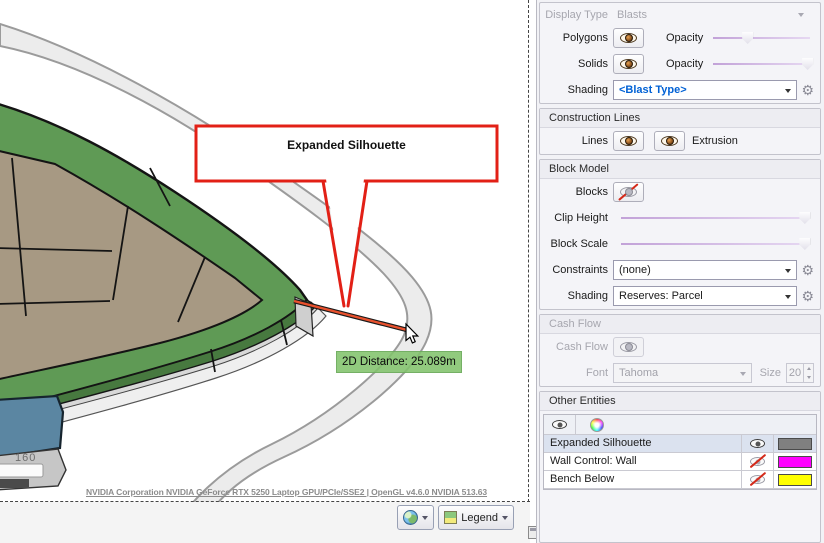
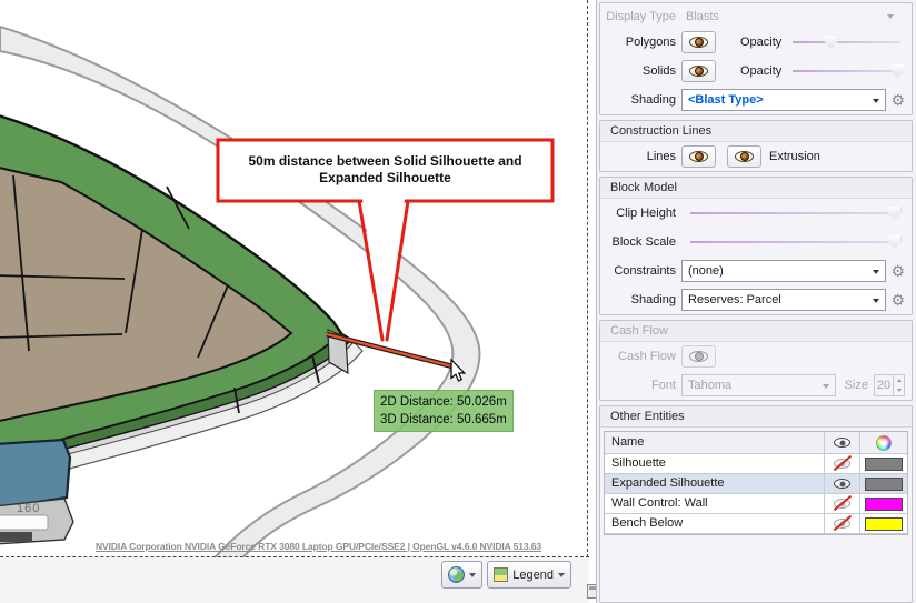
+ 50m distance between Solid Silhouette and
  Expanded Silhouette
- 2D Distance: 25.089m
+ 2D Distance: 50.026m
+ 3D Distance: 50.665m
  160
- NVIDIA Corporation NVIDIA GeForce RTX 5250 Laptop GPU/PCIe/SSE2 | OpenGL v4.6.0 NVIDIA 513.63
+ NVIDIA Corporation NVIDIA GeForce RTX 3080 Laptop GPU/PCIe/SSE2 | OpenGL v4.6.0 NVIDIA 513.63
  Legend
  Display Type
  Blasts
  Polygons
  Opacity
  Solids
  Opacity
  Shading
  <Blast Type>
  ⚙
  Construction Lines
  Lines
  Extrusion
  Block Model
- Blocks
  Clip Height
  Block Scale
  Constraints
  (none)
  ⚙
  Shading
  Reserves: Parcel
  ⚙
  Cash Flow
  Cash Flow
  Font
  Tahoma
  Size
  20
  Other Entities
+ Name
+ Silhouette
  Expanded Silhouette
  Wall Control: Wall
  Bench Below
